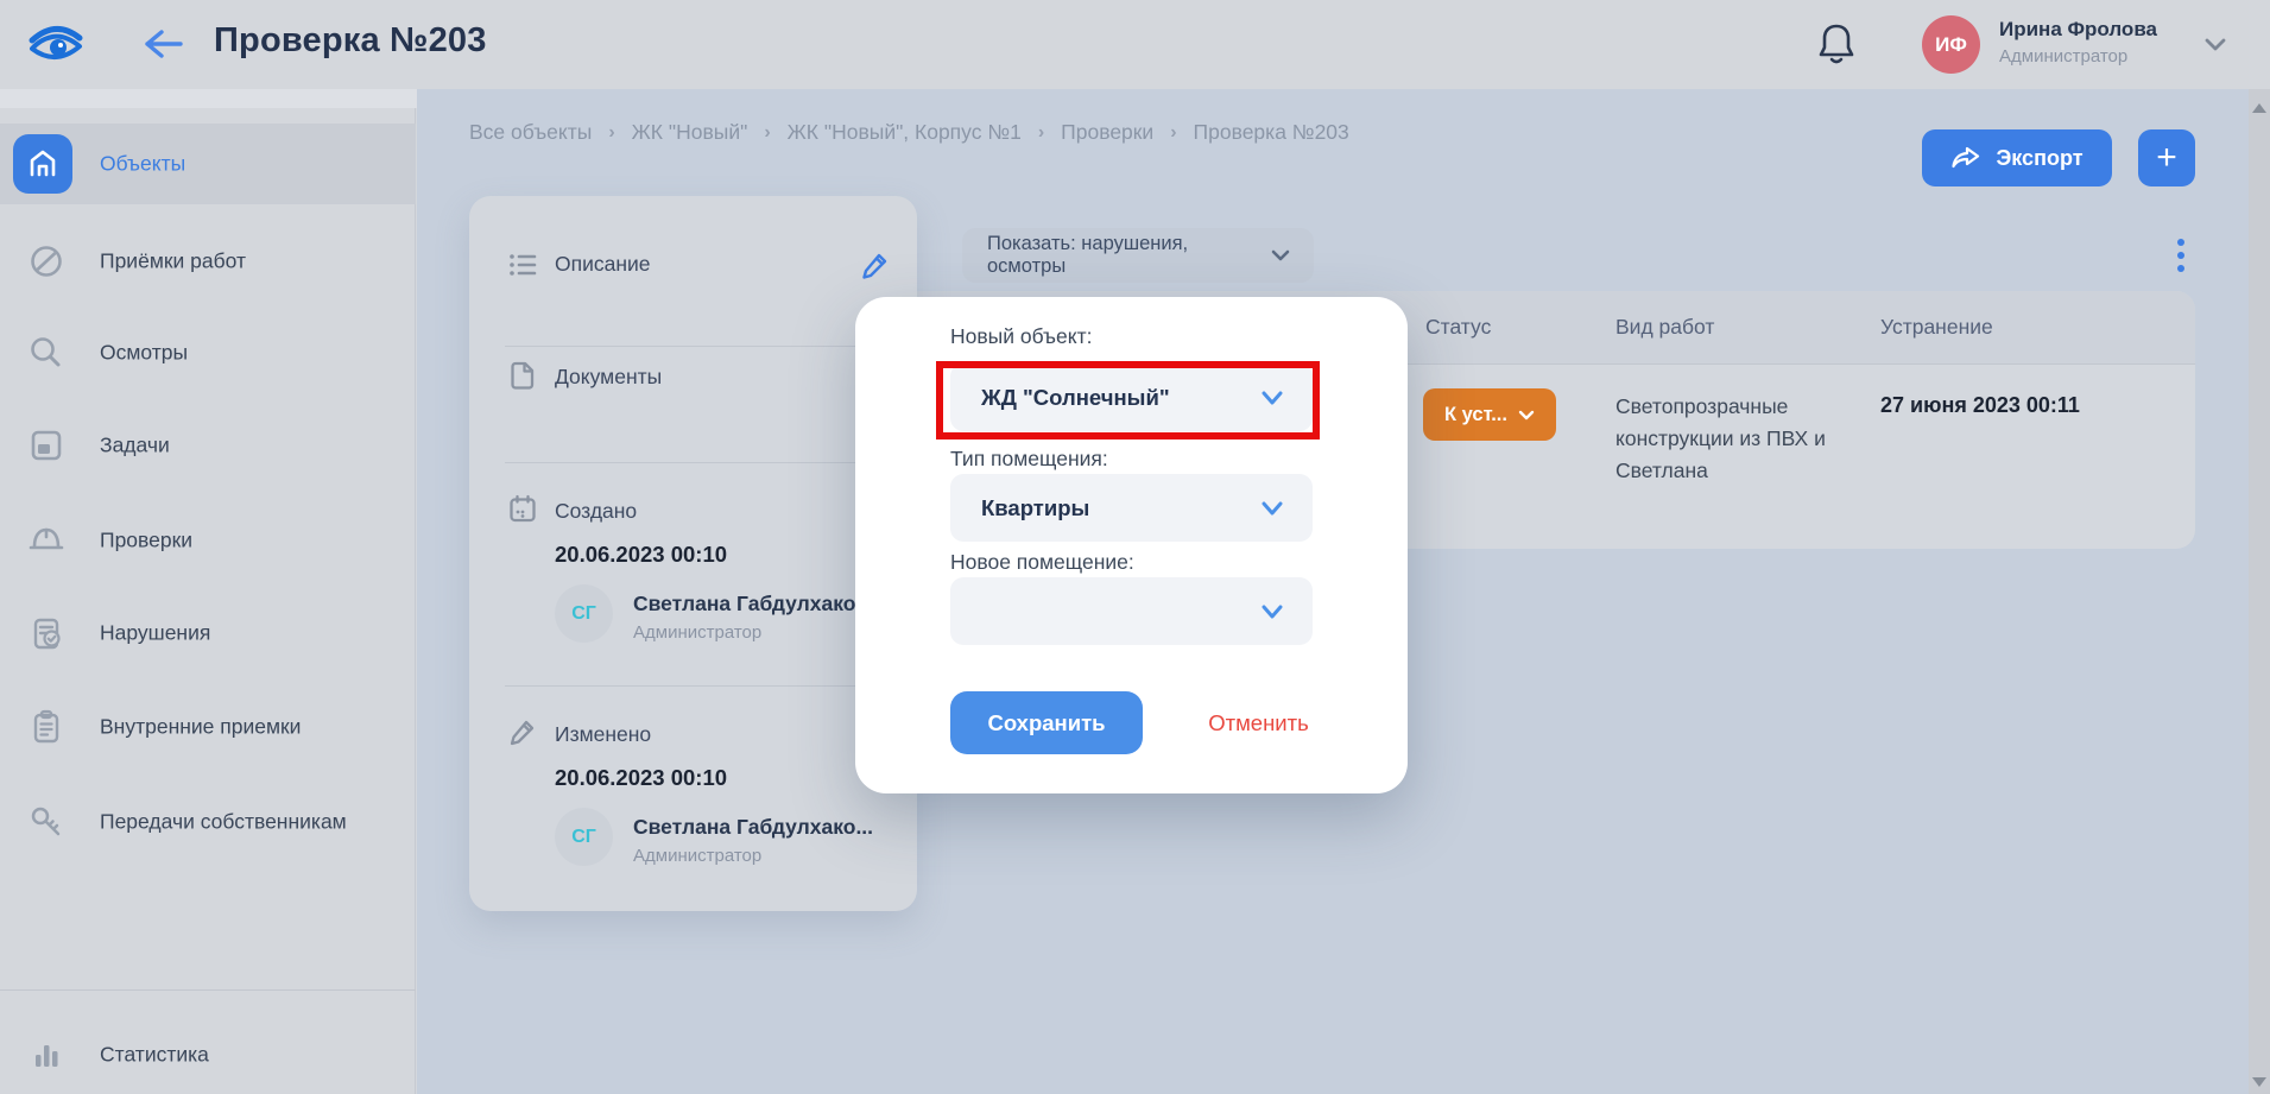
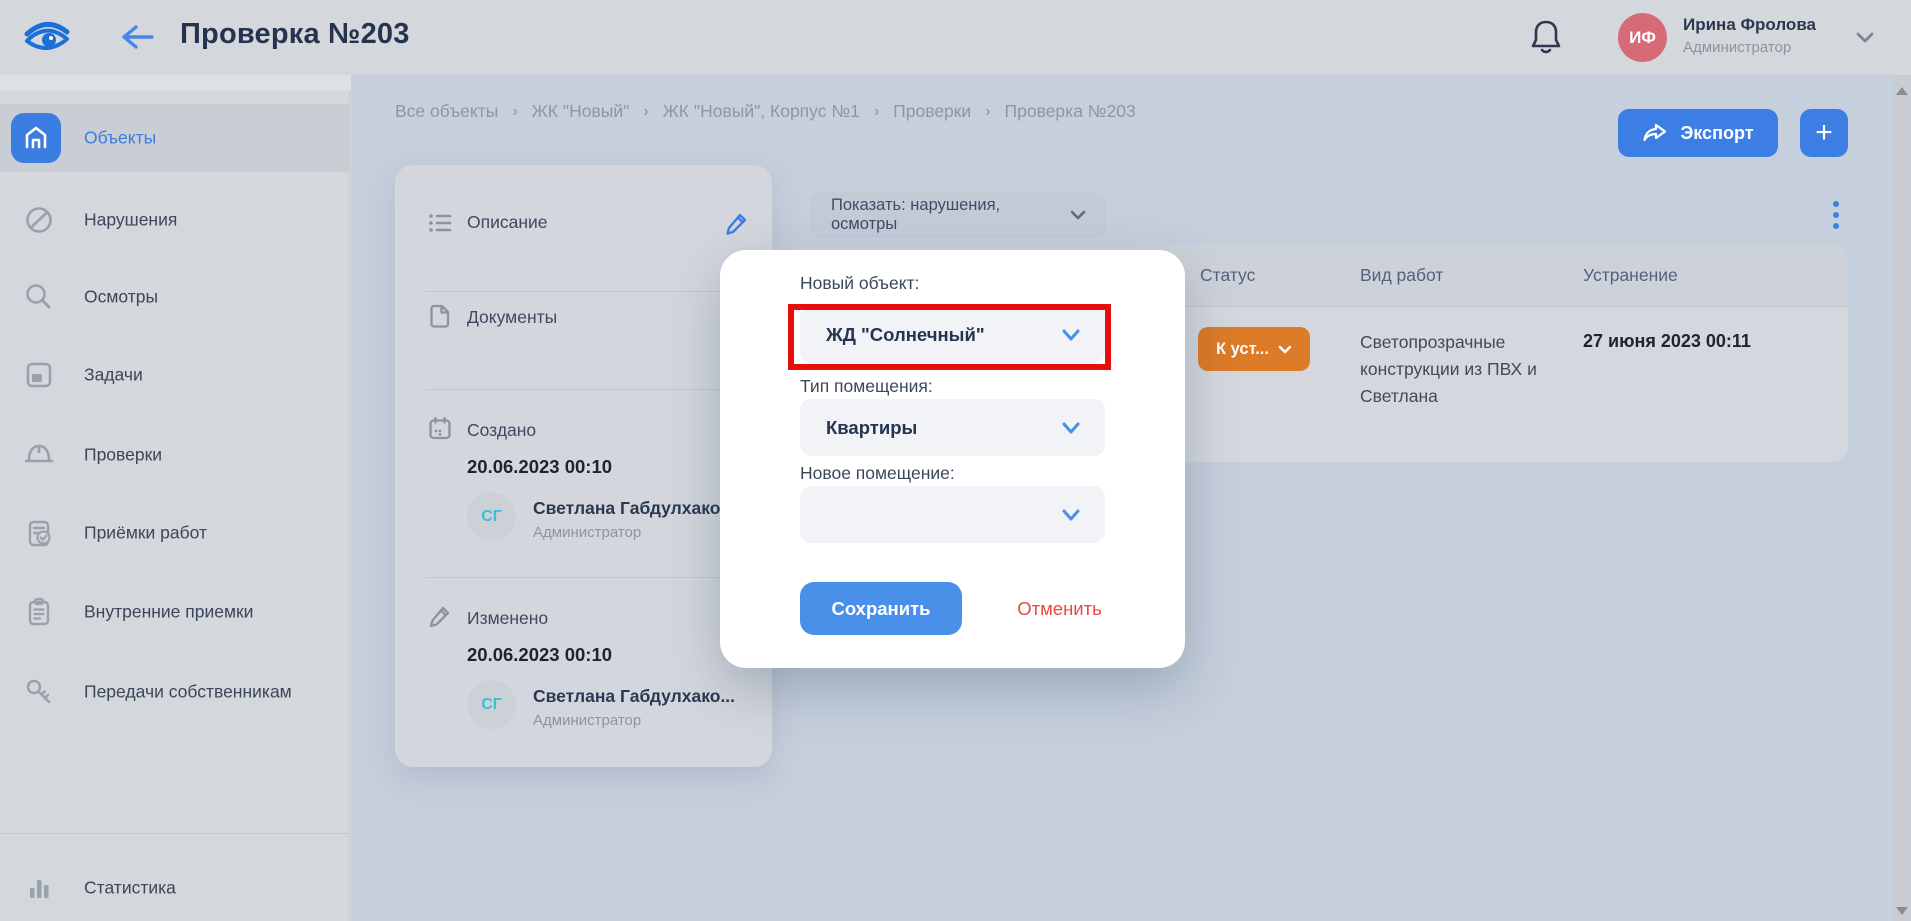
  Проверка №203
  ИФ
  Ирина Фролова
  Администратор
  Объекты
- Приёмки работ
+ Нарушения
  Осмотры
  Задачи
  Проверки
- Нарушения
+ Приёмки работ
  Внутренние приемки
  Передачи собственникам
  Статистика
  Все объекты
  ›
  ЖК "Новый"
  ›
  ЖК "Новый", Корпус №1
  ›
  Проверки
  ›
  Проверка №203
  Экспорт
  +
  Описание
  Документы
  Создано
  20.06.2023 00:10
  СГ
  Светлана Габдулхако
  Администратор
  Изменено
  20.06.2023 00:10
  СГ
  Светлана Габдулхако...
  Администратор
  Показать: нарушения, осмотры
  Статус
  Вид работ
  Устранение
  К уст...
  Светопрозрачные конструкции из ПВХ и Светлана
  27 июня 2023 00:11
  Новый объект:
  ЖД "Солнечный"
  Тип помещения:
  Квартиры
  Новое помещение:
  Сохранить
  Отменить
